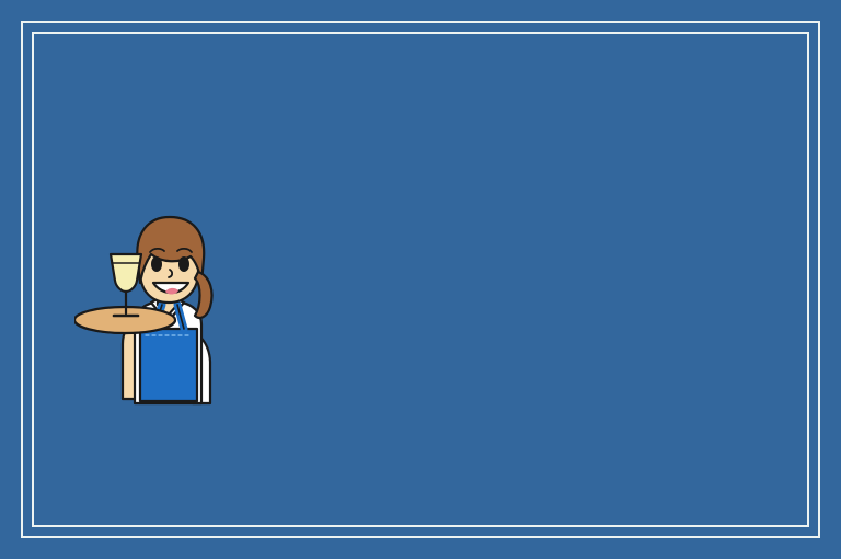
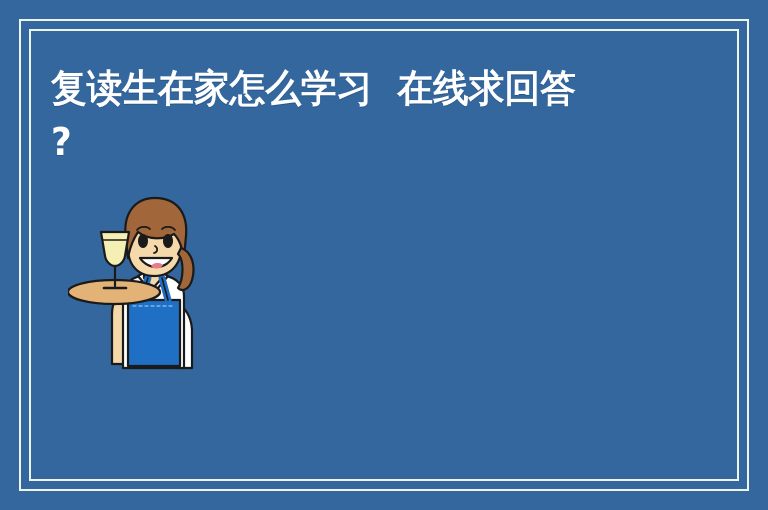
+ 复读生在家怎么学习 在线求回答
+ ?
